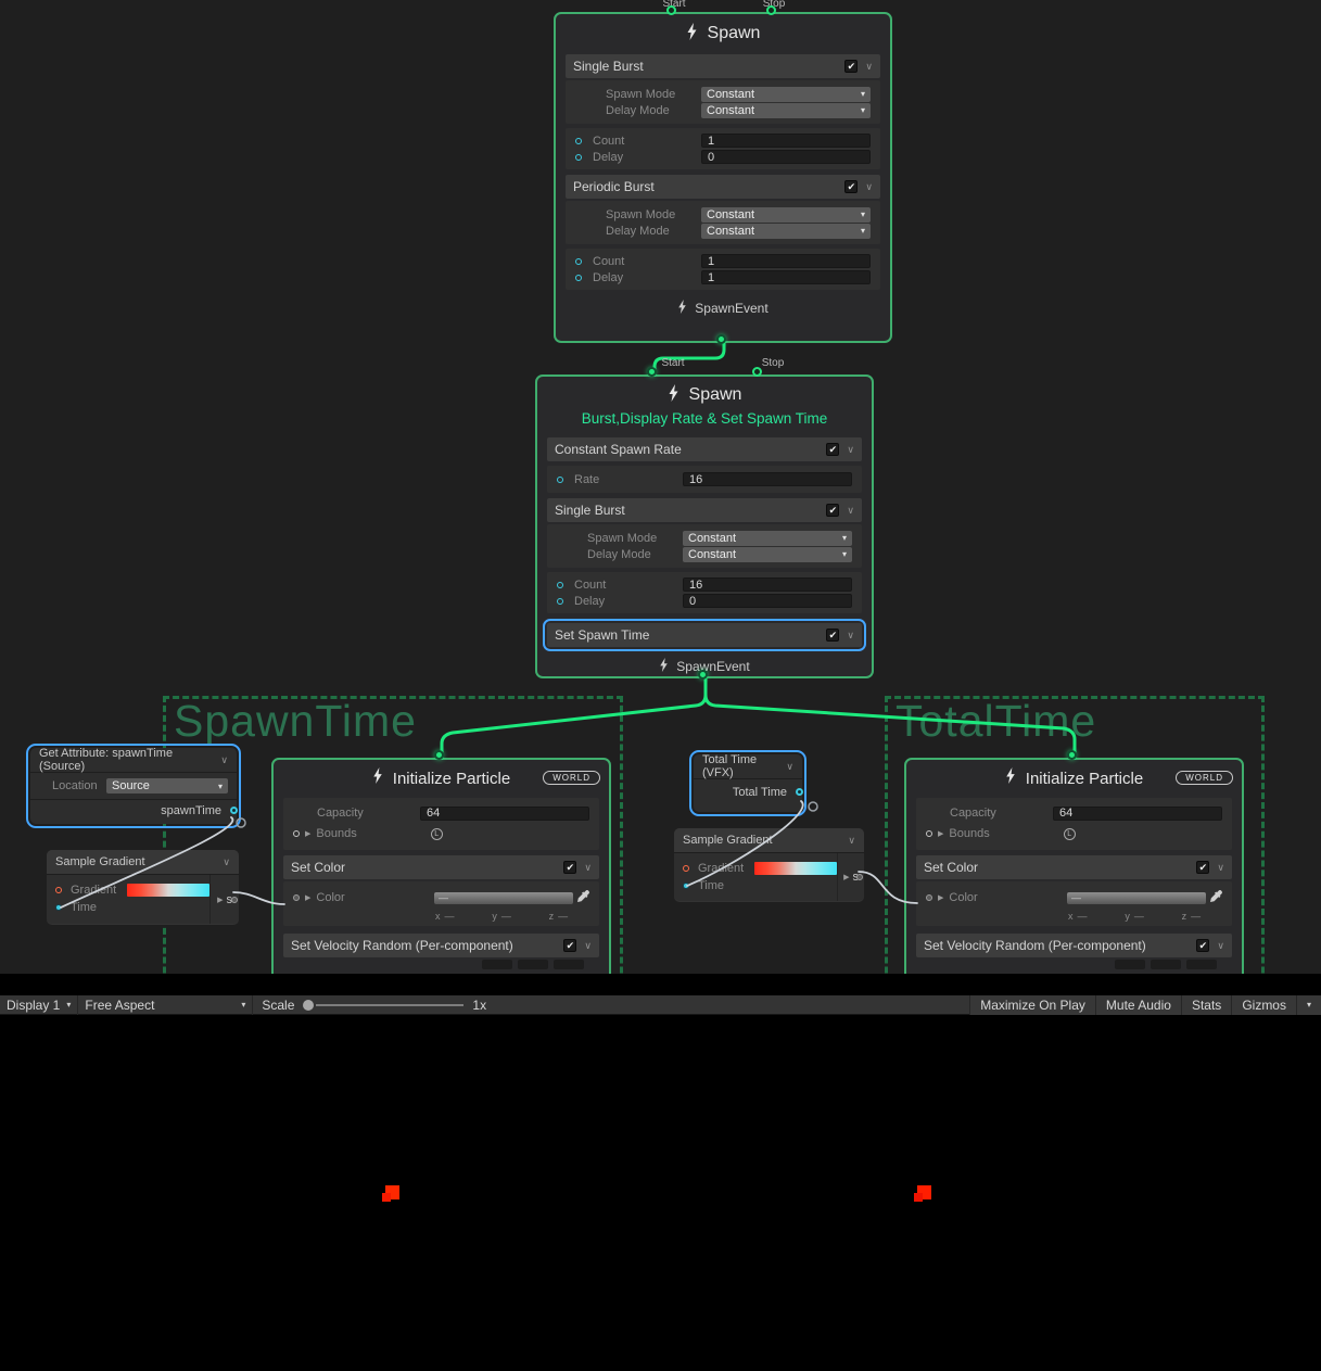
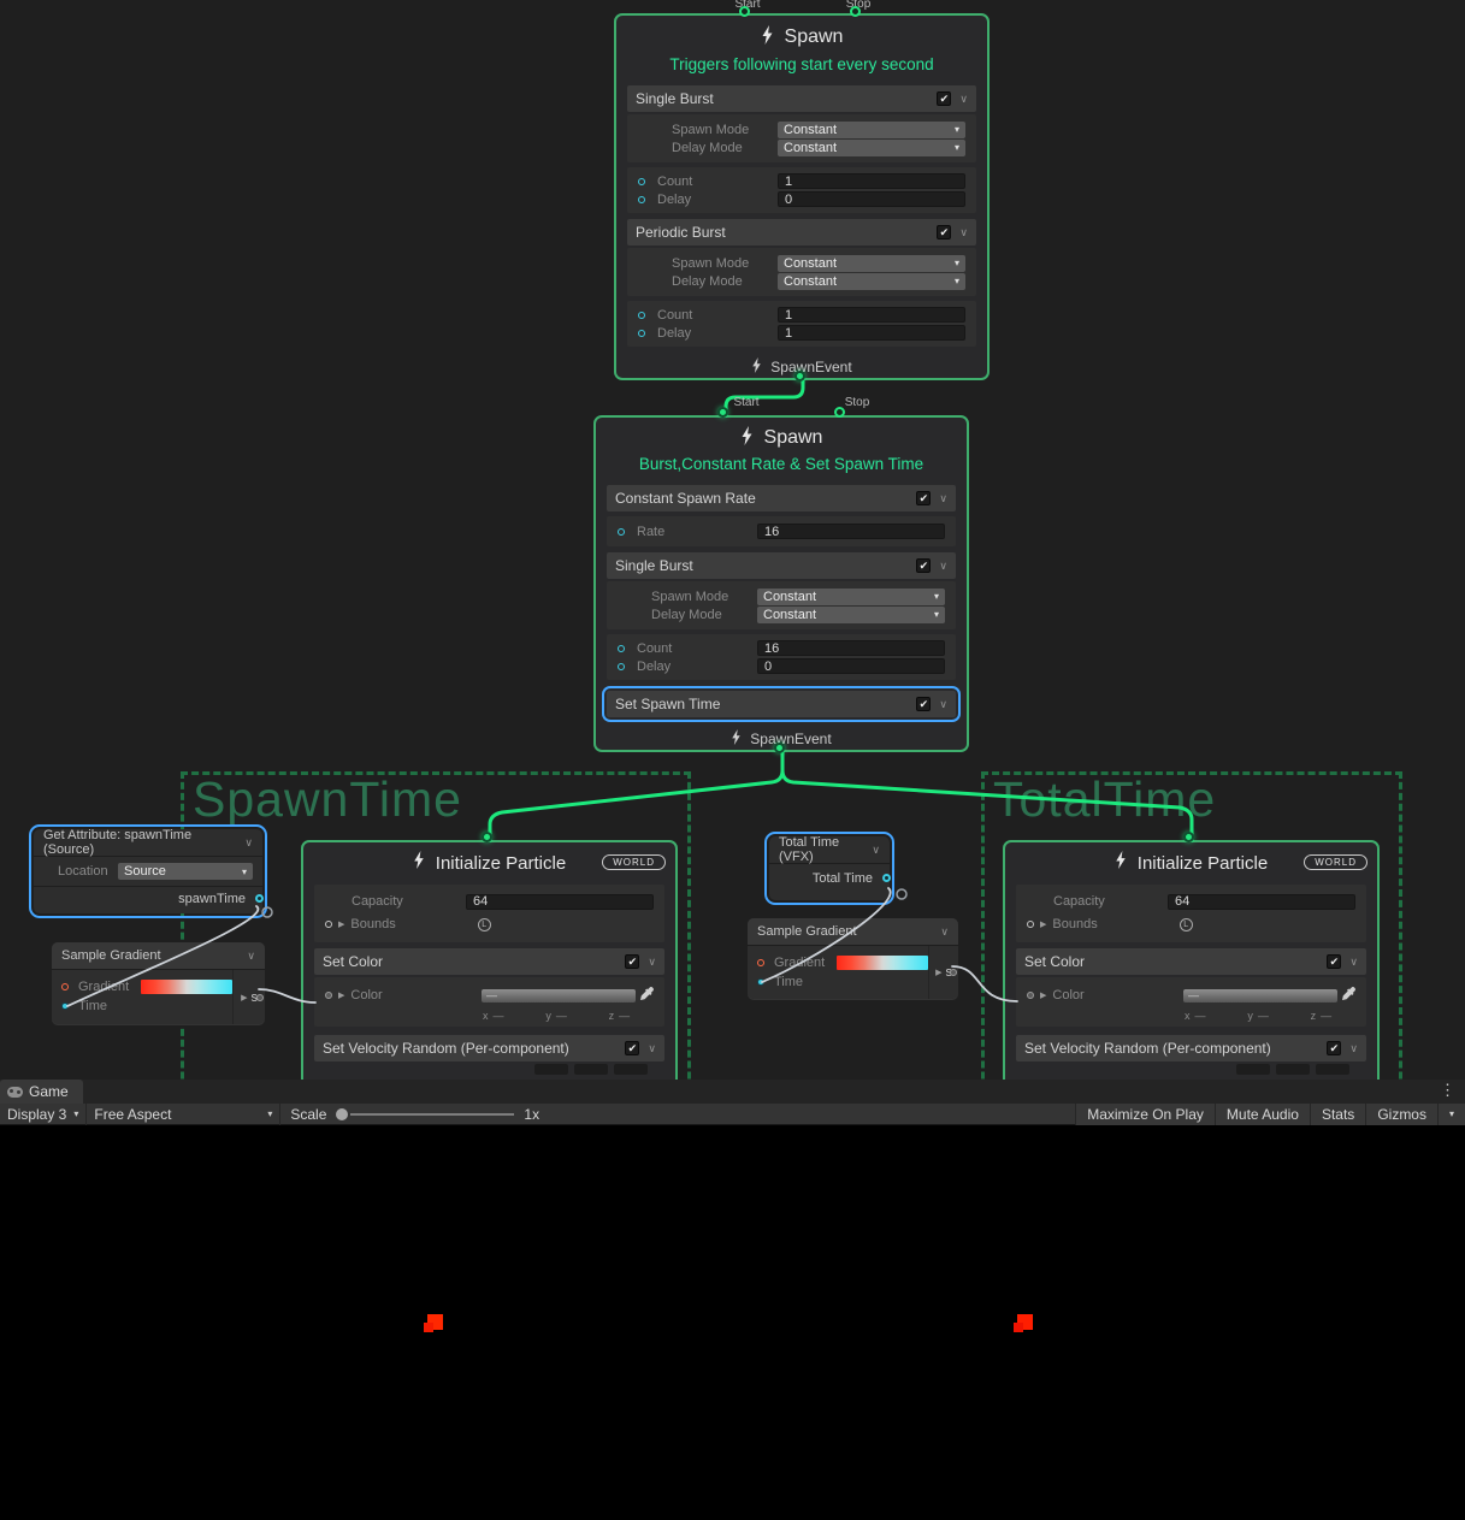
  SpawnTime
  Start
  Stop
  Spawn
+ Triggers following start every second
  Single Burst
  ✔
  ∨
  Spawn Mode
  Constant
  ▾
  Delay Mode
  Constant
  ▾
  Count
  1
  Delay
  0
  Periodic Burst
  ✔
  ∨
  Spawn Mode
  Constant
  ▾
  Delay Mode
  Constant
  ▾
  Count
  1
  Delay
  1
  SpawnEvent
  Start
  Stop
  Spawn
- Burst,Display Rate & Set Spawn Time
+ Burst,Constant Rate & Set Spawn Time
  Constant Spawn Rate
  ✔
  ∨
  Rate
  16
  Single Burst
  ✔
  ∨
  Spawn Mode
  Constant
  ▾
  Delay Mode
  Constant
  ▾
  Count
  16
  Delay
  0
  Set Spawn Time
  ✔
  ∨
  SpawnEvent
  Get Attribute: spawnTime (Source)
  ∨
  Location
  Source
  ▾
  spawnTime
  Sample Gradient
  ∨
  Gradent
  Time
  s
  Total Time (VFX)
  ∨
  Total Time
  Sample Gradient
  ∨
  Graient
  Time
  Initialize Particle
  WORLD
  Capacity
  64
  Bounds
  Set Color
  ✔
  ∨
  Color
  —
  x
  —
  y
  —
  z
  —
  Set Velocity Random (Per-component)
  ✔
  ∨
  Initialize Particle
  WORLD
  Capacity
  64
  Bounds
  Set Color
  ✔
  ∨
  Color
  —
  x
  —
  y
  —
  z
  —
  Set Velocity Random (Per-component)
  ✔
  ∨
+ Game
+ ⋮
- Display 1
+ Display 3
  ▾
  Free Aspect
  ▾
  Scale
  1x
  Maximize On Play
  Mute Audio
  Stats
  Gizmos
  ▾
